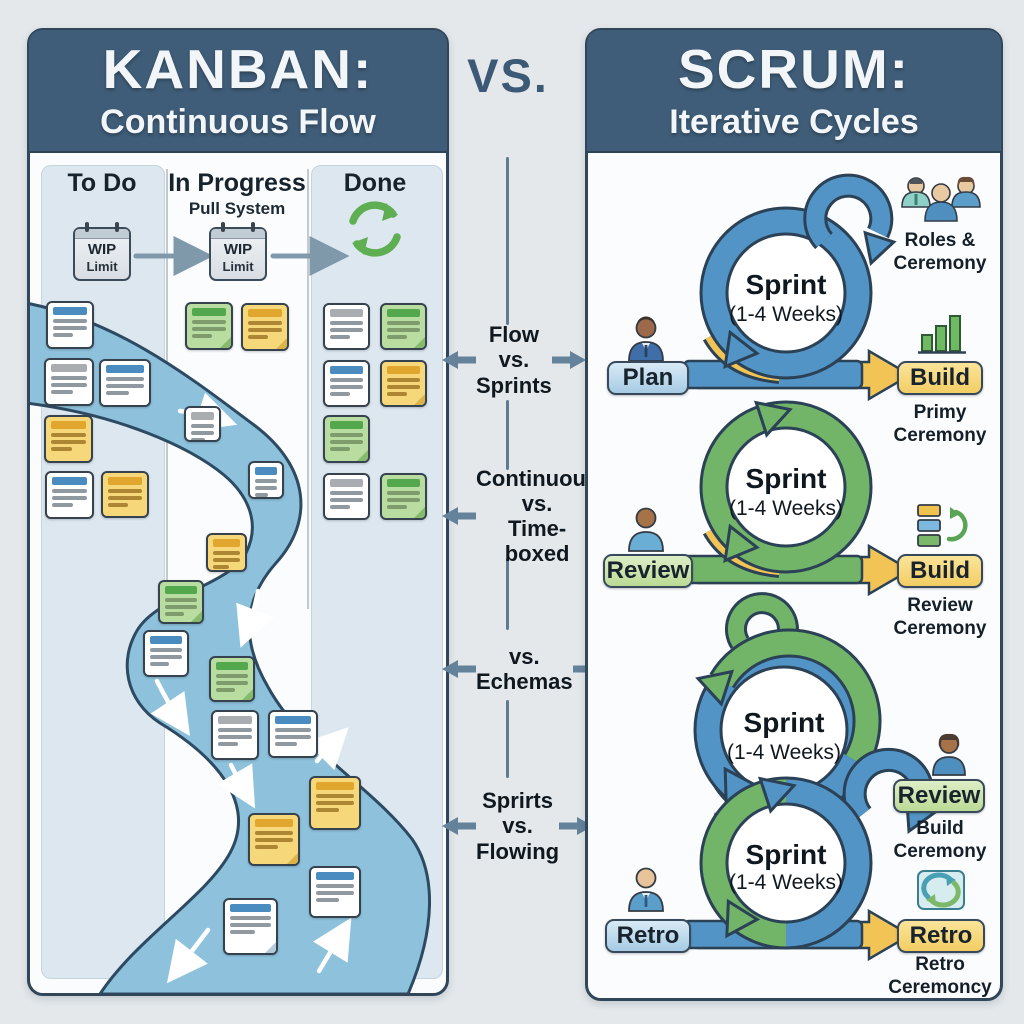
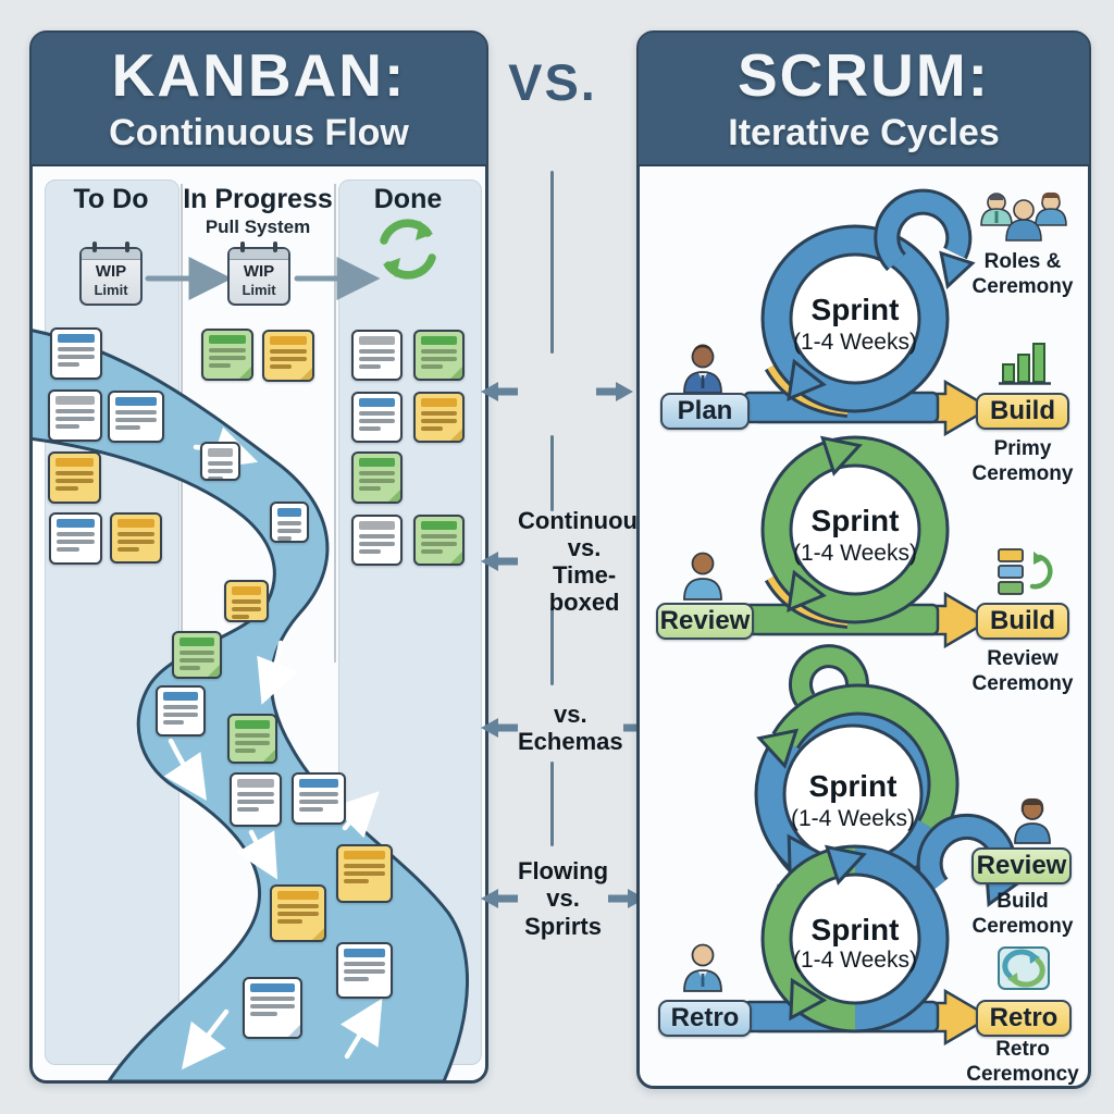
  KANBAN:
  Continuous Flow
  To Do
  In Progress
  Pull System
  Done
  WIP
  Limit
  WIP
  Limit
  VS.
- Flow vs.
- Sprints
  Continuou
  vs.
  Time-boxed
  vs.
  Echemas
- Sprirts
+ Flowing
  vs.
- Flowing
+ Sprirts
  SCRUM:
  Iterative Cycles
  Sprint
  (1-4 Weeks)
  Sprint
  (1-4 Weeks)
  Sprint
  (1-4 Weeks)
  Sprint
  (1-4 Weeks)
  Plan
  Review
  Retro
  Build
  Build
  Review
  Retro
  Roles &
  Ceremony
  Primy
  Ceremony
  Review
  Ceremony
  Build
  Ceremony
  Retro
  Ceremoncy
